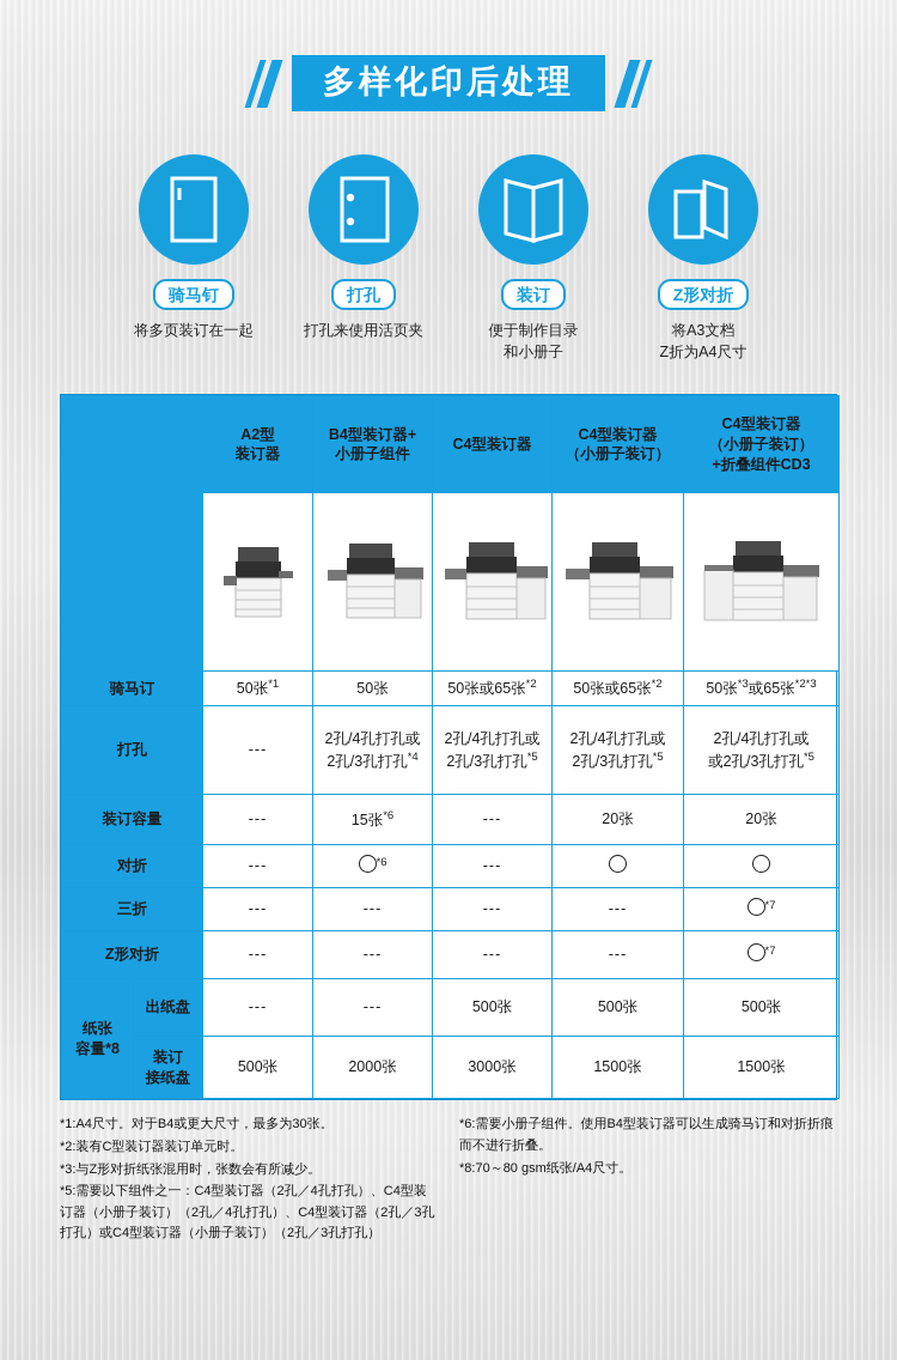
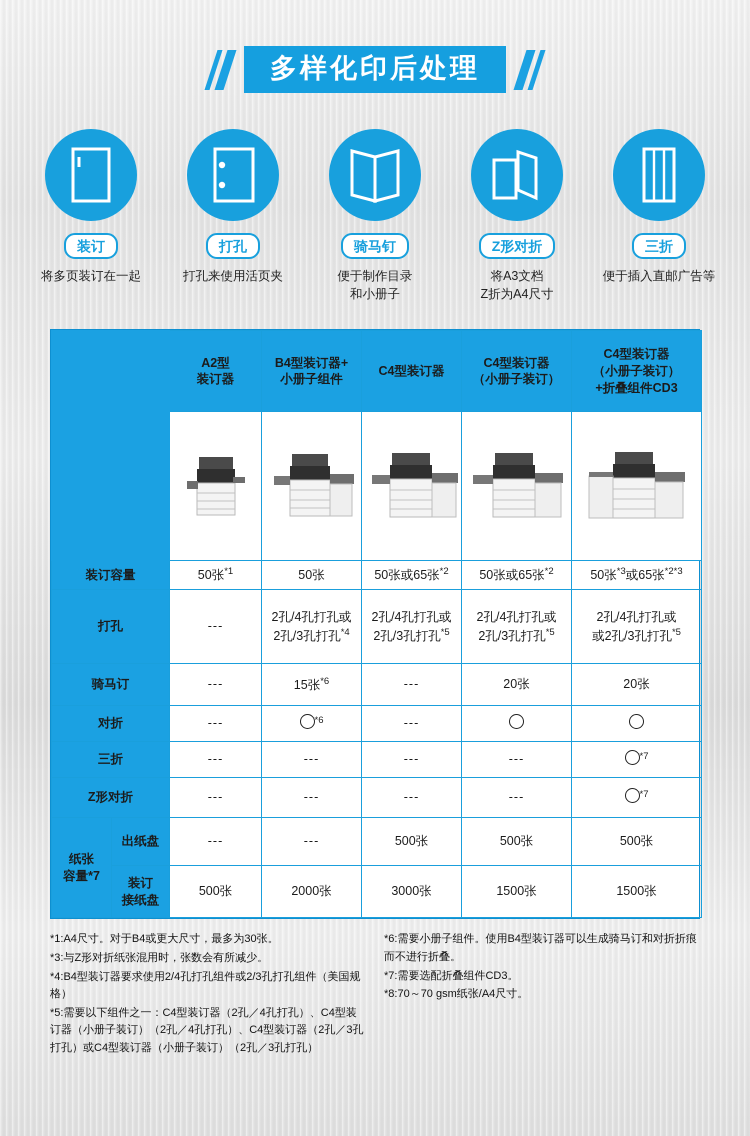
  多样化印后处理
- 骑马钉
+ 装订
  将多页装订在一起
  打孔
  打孔来使用活页夹
- 装订
+ 骑马钉
  便于制作目录
  和小册子
  Z形对折
  将A3文档
  Z折为A4尺寸
+ 三折
+ 便于插入直邮广告等
  	A2型 装订器	B4型装订器+ 小册子组件	C4型装订器	C4型装订器 （小册子装订）	C4型装订器 （小册子装订） +折叠组件CD3
- 骑马订	50张*1	50张	50张或65张*2	50张或65张*2	50张*3或65张*2*3
+ 装订容量	50张*1	50张	50张或65张*2	50张或65张*2	50张*3或65张*2*3
  打孔	---	2孔/4孔打孔或2孔/3孔打孔*4	2孔/4孔打孔或2孔/3孔打孔*5	2孔/4孔打孔或2孔/3孔打孔*5	2孔/4孔打孔或或2孔/3孔打孔*5
- 装订容量	---	15张*6	---	20张	20张
+ 骑马订	---	15张*6	---	20张	20张
  对折	---	*6	---
  三折	---	---	---	---	*7
  Z形对折	---	---	---	---	*7
- 纸张 容量*8	出纸盘	---	---	500张	500张	500张
+ 纸张 容量*7	出纸盘	---	---	500张	500张	500张
  装订 接纸盘	500张	2000张	3000张	1500张	1500张
  *1:A4尺寸。对于B4或更大尺寸，最多为30张。
- *2:装有C型装订器装订单元时。
  *3:与Z形对折纸张混用时，张数会有所减少。
+ *4:B4型装订器要求使用2/4孔打孔组件或2/3孔打孔组件（美国规格）
  *5:需要以下组件之一：C4型装订器（2孔／4孔打孔）、C4型装订器（小册子装订）（2孔／4孔打孔）、C4型装订器（2孔／3孔打孔）或C4型装订器（小册子装订）（2孔／3孔打孔）
  *6:需要小册子组件。使用B4型装订器可以生成骑马订和对折折痕而不进行折叠。
+ *7:需要选配折叠组件CD3。
- *8:70～80 gsm纸张/A4尺寸。
+ *8:70～70 gsm纸张/A4尺寸。
